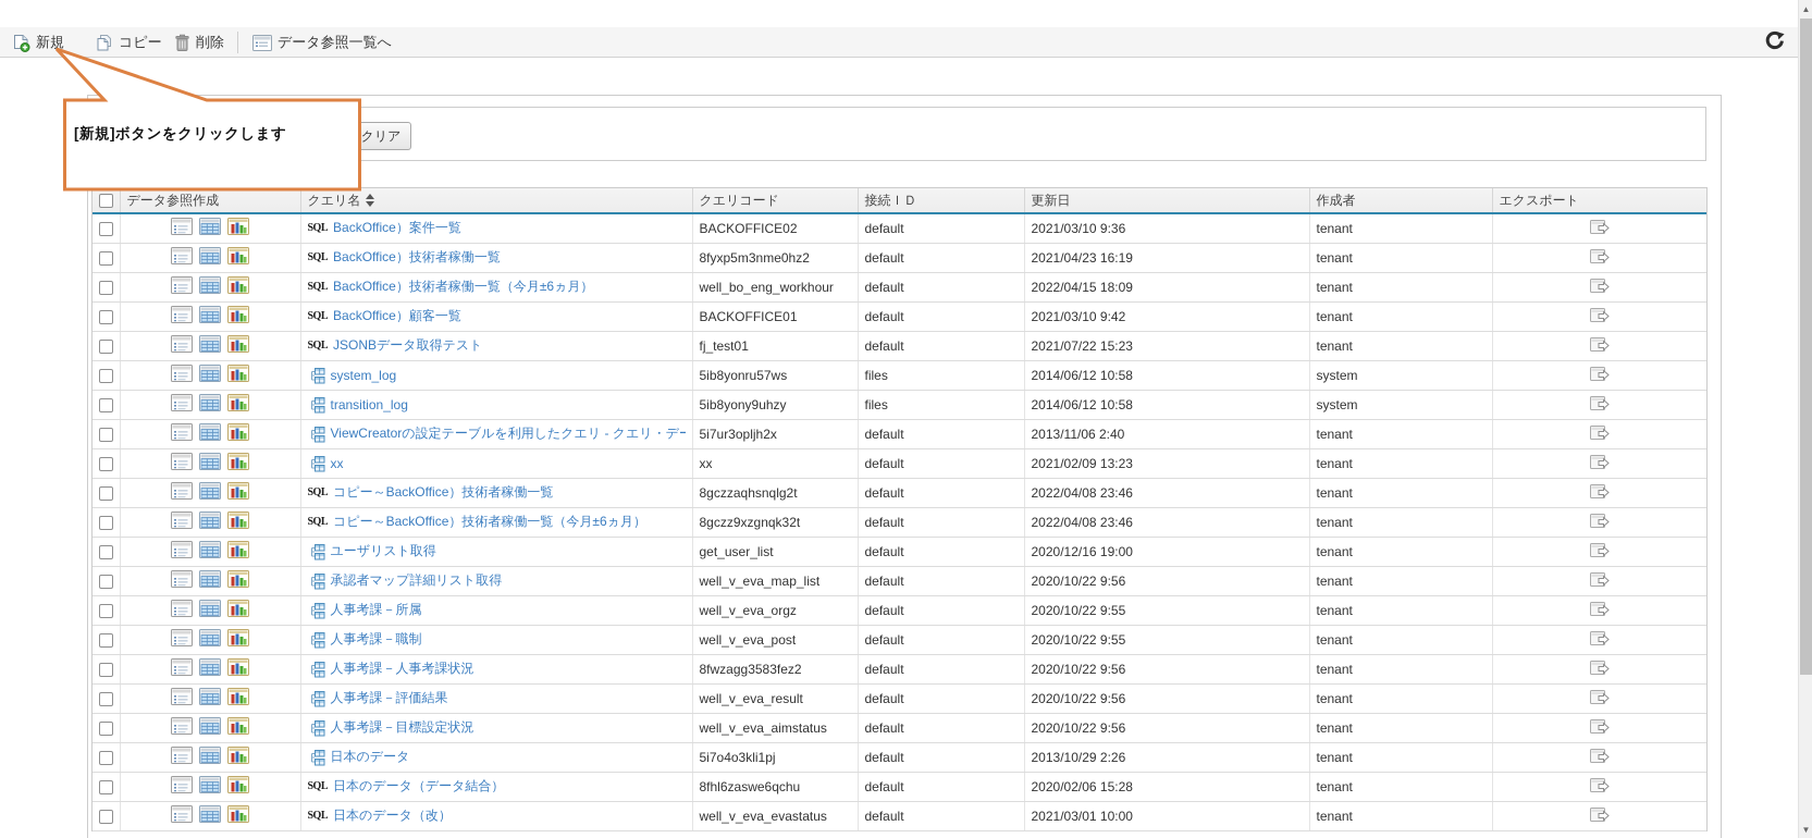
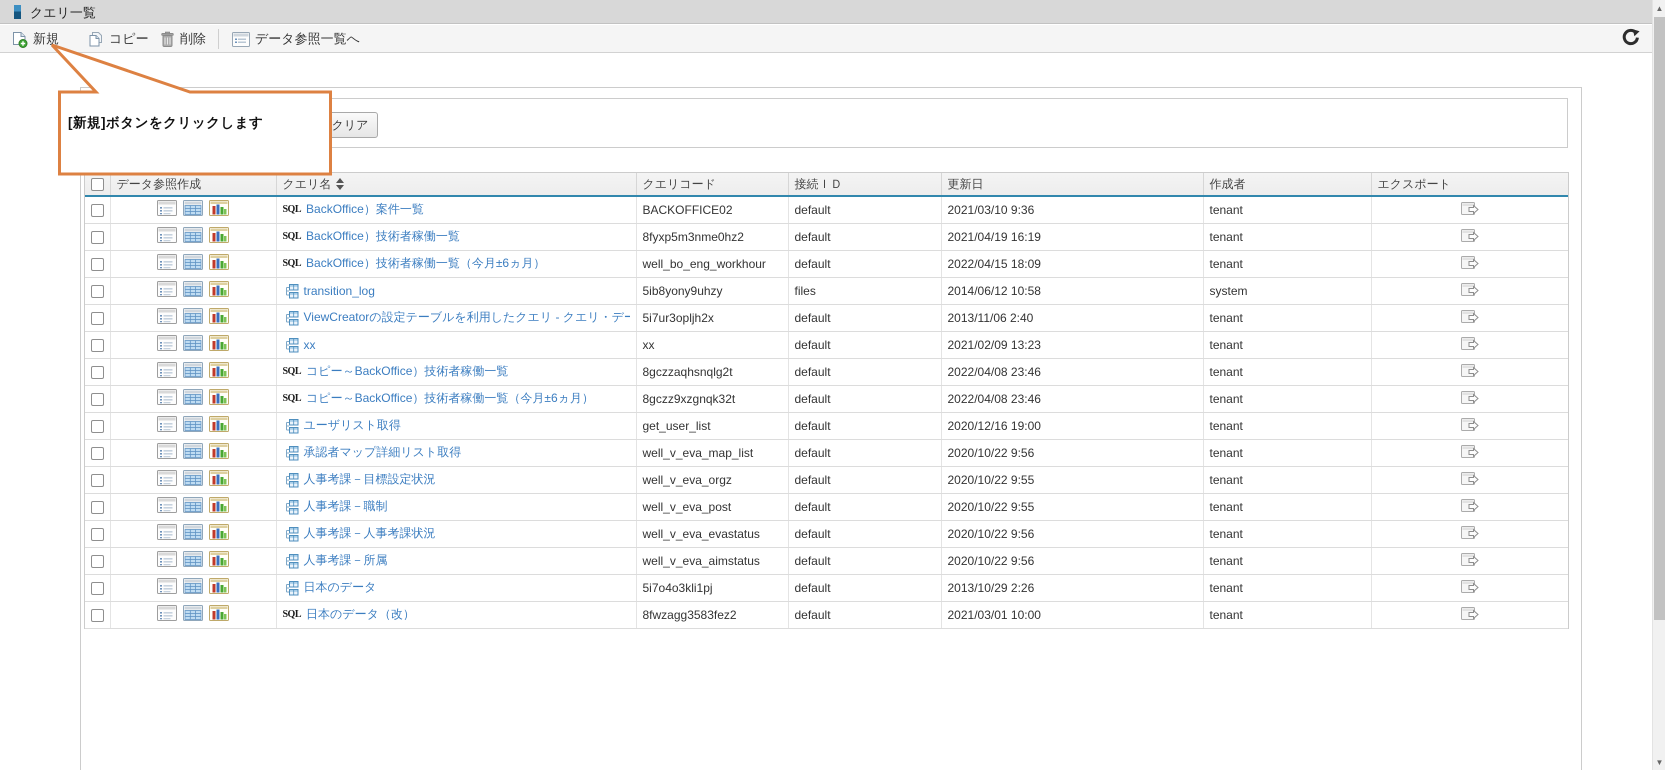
+ クエリ一覧
  新規
  コピー
  削除
  データ参照一覧へ
  クリア
  	データ参照作成	クエリ名	クエリコード	接続ＩＤ	更新日	作成者	エクスポート
  		SQL BackOffice）案件一覧	BACKOFFICE02	default	2021/03/10 9:36	tenant
- 		SQL BackOffice）技術者稼働一覧	8fyxp5m3nme0hz2	default	2021/04/23 16:19	tenant
+ 		SQL BackOffice）技術者稼働一覧	8fyxp5m3nme0hz2	default	2021/04/19 16:19	tenant
  		SQL BackOffice）技術者稼働一覧（今月±6ヵ月）	well_bo_eng_workhour	default	2022/04/15 18:09	tenant
- 		SQL BackOffice）顧客一覧	BACKOFFICE01	default	2021/03/10 9:42	tenant
- 		SQL JSONBデータ取得テスト	fj_test01	default	2021/07/22 15:23	tenant
- 		system_log	5ib8yonru57ws	files	2014/06/12 10:58	system
  		transition_log	5ib8yony9uhzy	files	2014/06/12 10:58	system
  		ViewCreatorの設定テーブルを利用したクエリ - クエリ・デ	5i7ur3opljh2x	default	2013/11/06 2:40	tenant
  		xx	xx	default	2021/02/09 13:23	tenant
  		SQL コピー～BackOffice）技術者稼働一覧	8gczzaqhsnqlg2t	default	2022/04/08 23:46	tenant
  		SQL コピー～BackOffice）技術者稼働一覧（今月±6ヵ月）	8gczz9xzgnqk32t	default	2022/04/08 23:46	tenant
  		ユーザリスト取得	get_user_list	default	2020/12/16 19:00	tenant
  		承認者マップ詳細リスト取得	well_v_eva_map_list	default	2020/10/22 9:56	tenant
- 		人事考課－所属	well_v_eva_orgz	default	2020/10/22 9:55	tenant
+ 		人事考課－目標設定状況	well_v_eva_orgz	default	2020/10/22 9:55	tenant
  		人事考課－職制	well_v_eva_post	default	2020/10/22 9:55	tenant
- 		人事考課－人事考課状況	8fwzagg3583fez2	default	2020/10/22 9:56	tenant
+ 		人事考課－人事考課状況	well_v_eva_evastatus	default	2020/10/22 9:56	tenant
- 		人事考課－評価結果	well_v_eva_result	default	2020/10/22 9:56	tenant
- 		人事考課－目標設定状況	well_v_eva_aimstatus	default	2020/10/22 9:56	tenant
+ 		人事考課－所属	well_v_eva_aimstatus	default	2020/10/22 9:56	tenant
  		日本のデータ	5i7o4o3kli1pj	default	2013/10/29 2:26	tenant
- 		SQL 日本のデータ（データ結合）	8fhl6zaswe6qchu	default	2020/02/06 15:28	tenant
- 		SQL 日本のデータ（改）	well_v_eva_evastatus	default	2021/03/01 10:00	tenant
+ 		SQL 日本のデータ（改）	8fwzagg3583fez2	default	2021/03/01 10:00	tenant
  [新規]ボタンをクリックします
  ▲
  ▼
